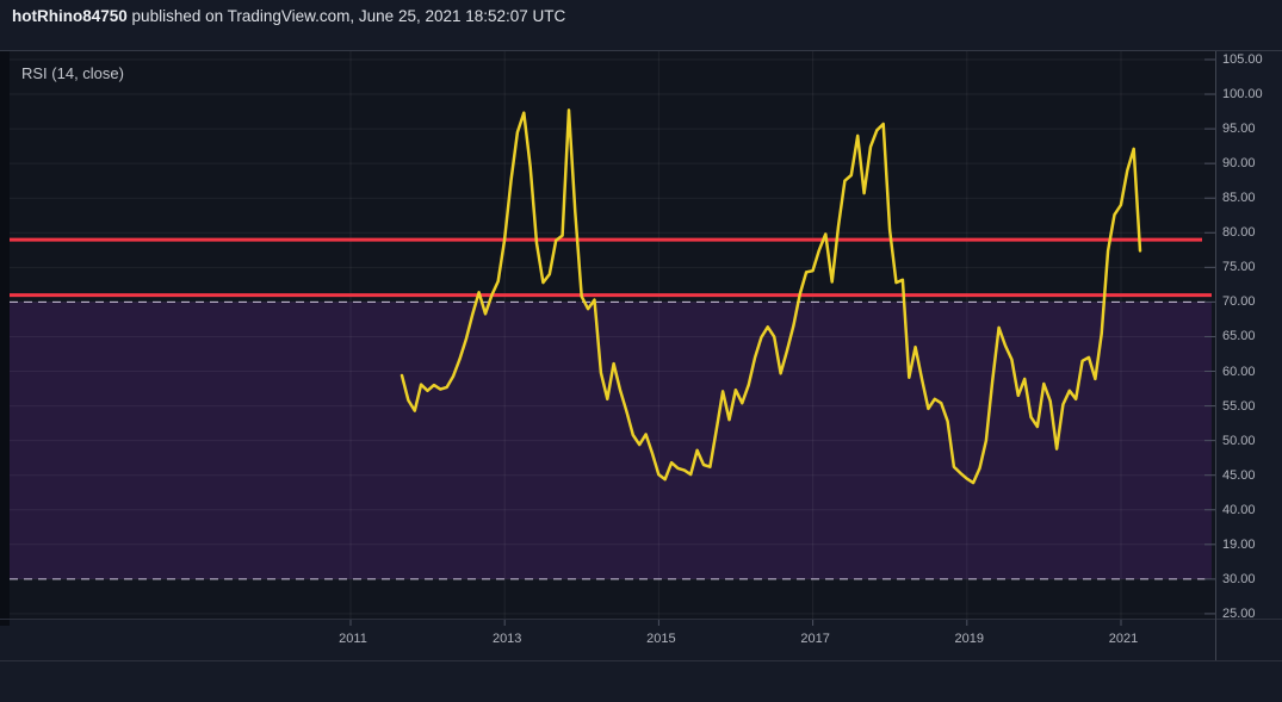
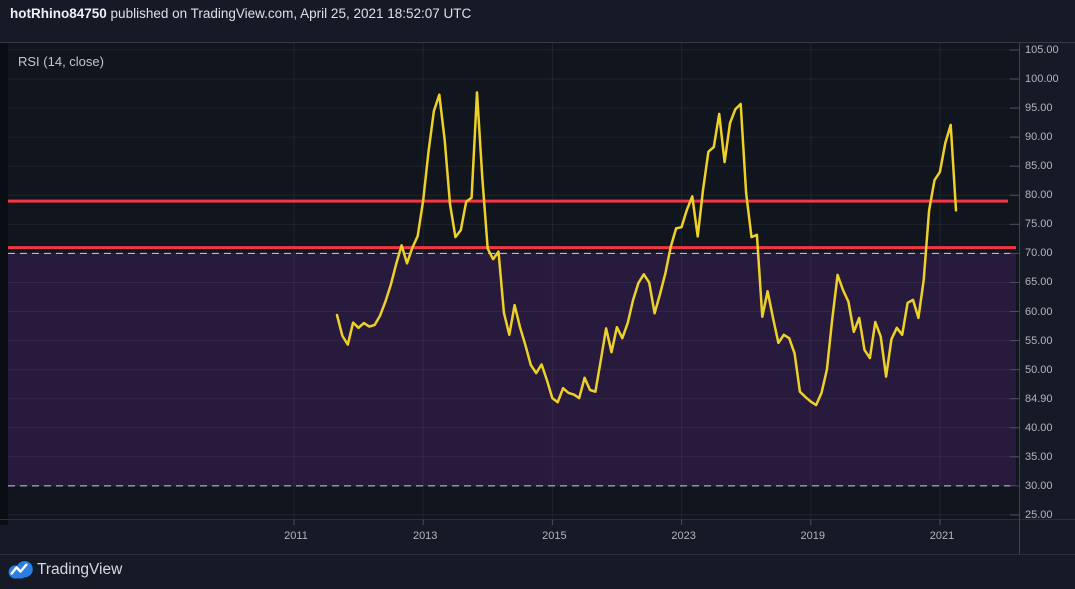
- hotRhino84750 published on TradingView.com, June 25, 2021 18:52:07 UTC
+ hotRhino84750 published on TradingView.com, April 25, 2021 18:52:07 UTC
  RSI (14, close)
  105.00
  100.00
  95.00
  90.00
  85.00
  80.00
  75.00
  70.00
  65.00
  60.00
  55.00
  50.00
- 45.00
+ 84.90
  40.00
- 19.00
+ 35.00
  30.00
  25.00
  2011
  2013
  2015
- 2017
+ 2023
  2019
  2021
+ TradingView
